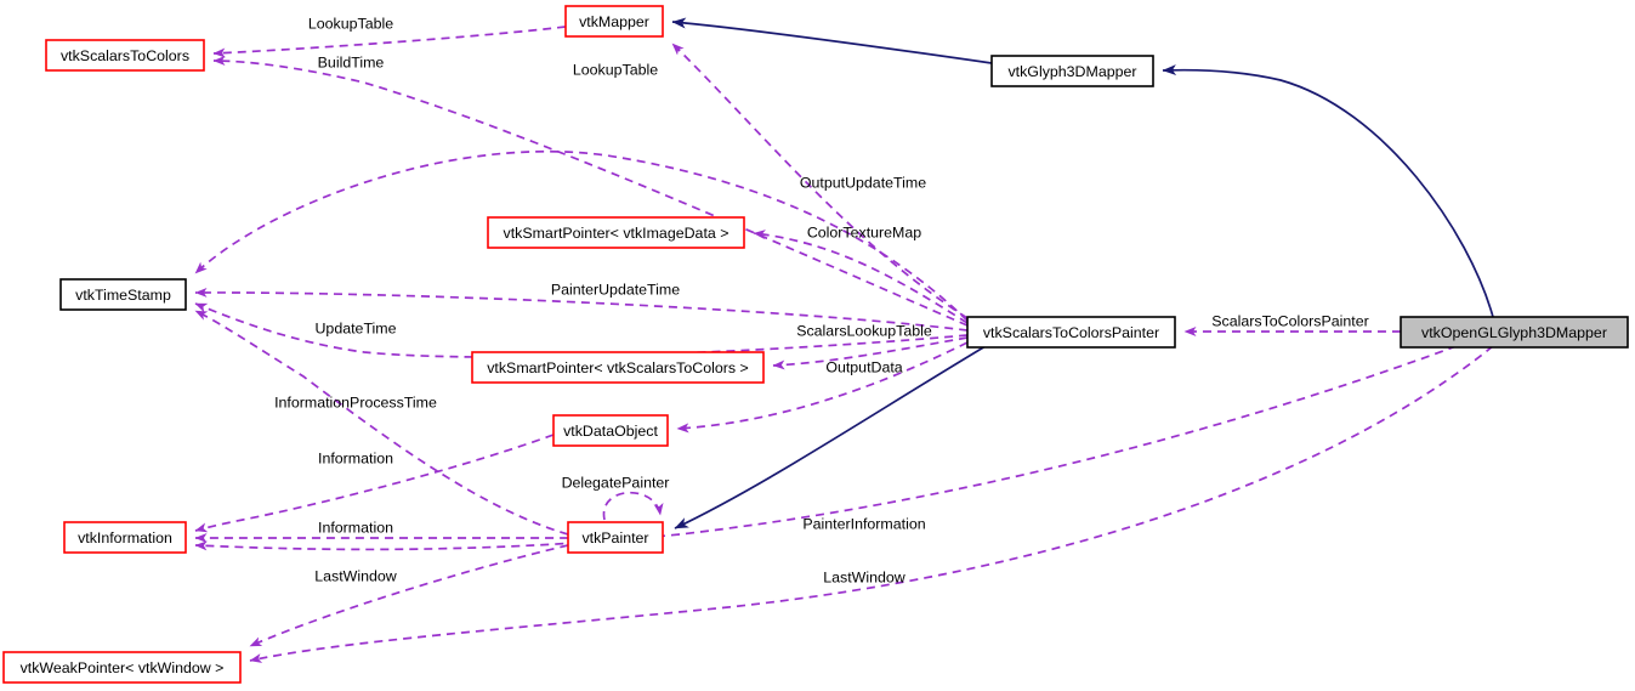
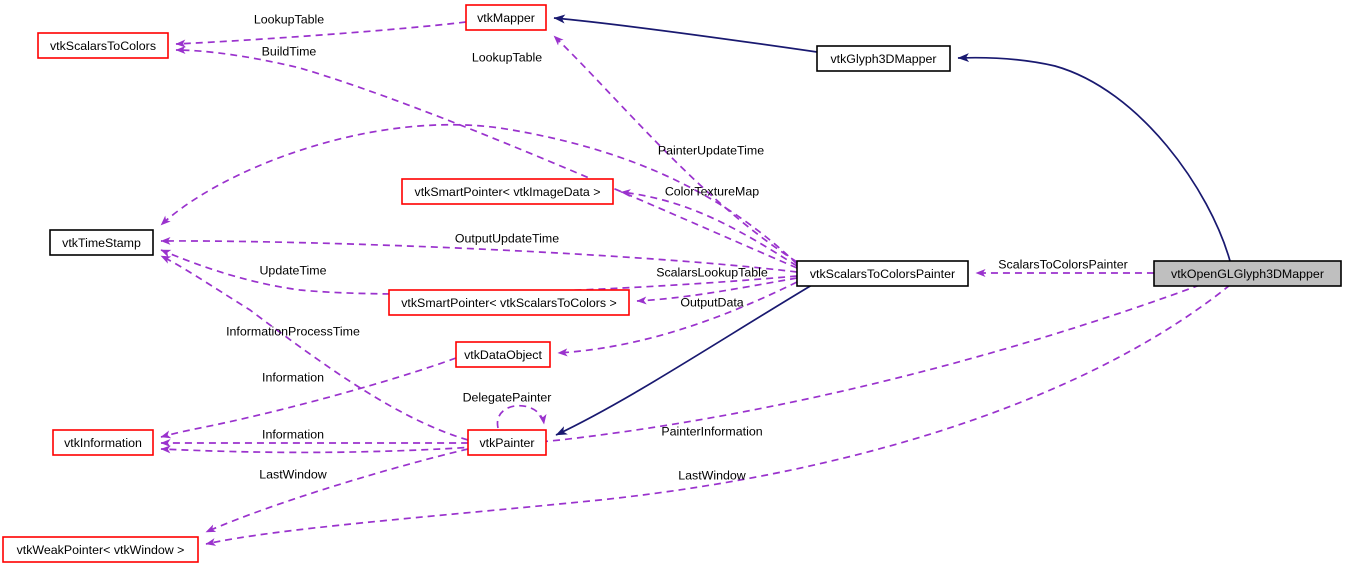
  vtkScalarsToColors
  vtkMapper
  vtkGlyph3DMapper
  vtkSmartPointer< vtkImageData >
  vtkTimeStamp
  vtkScalarsToColorsPainter
  vtkOpenGLGlyph3DMapper
  vtkSmartPointer< vtkScalarsToColors >
  vtkDataObject
  vtkInformation
  vtkPainter
  vtkWeakPointer< vtkWindow >
  LookupTable
  BuildTime
  LookupTable
- OutputUpdateTime
+ PainterUpdateTime
  ColorTextureMap
- PainterUpdateTime
+ OutputUpdateTime
  UpdateTime
  ScalarsLookupTable
  OutputData
  InformationProcessTime
  Information
  DelegatePainter
  Information
  LastWindow
  ScalarsToColorsPainter
  PainterInformation
  LastWindow
